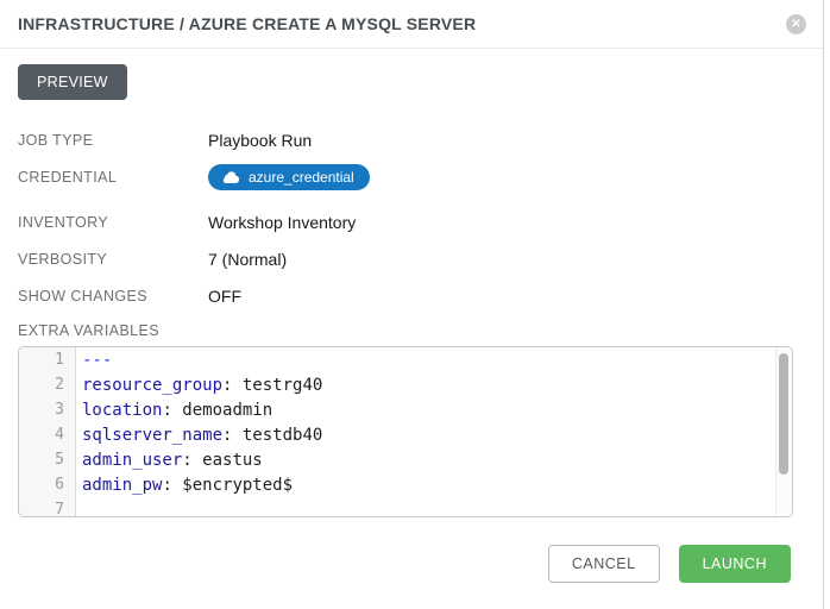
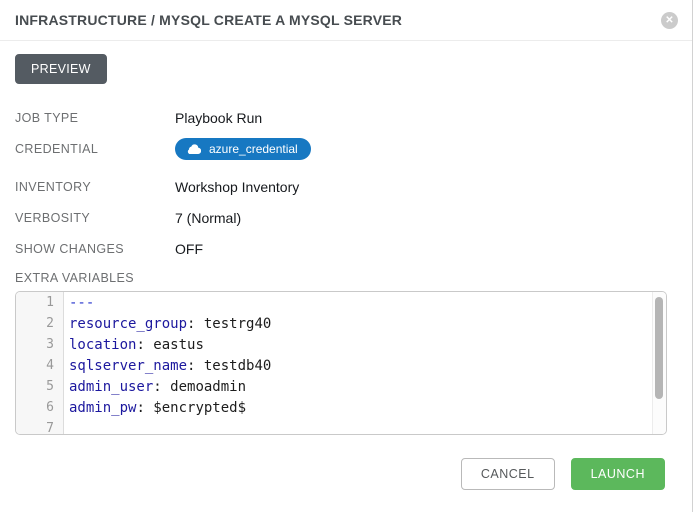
- INFRASTRUCTURE / AZURE CREATE A MYSQL SERVER
+ INFRASTRUCTURE / MYSQL CREATE A MYSQL SERVER
  ✕
  PREVIEW
  JOB TYPE
  Playbook Run
  CREDENTIAL
  azure_credential
  INVENTORY
  Workshop Inventory
  VERBOSITY
  7 (Normal)
  SHOW CHANGES
  OFF
  EXTRA VARIABLES
  1
  2
  3
  4
  5
  6
  7
  ---
  resource_group: testrg40
- location: demoadmin
+ location: eastus
  sqlserver_name: testdb40
- admin_user: eastus
+ admin_user: demoadmin
  admin_pw: $encrypted$
  CANCEL
  LAUNCH
